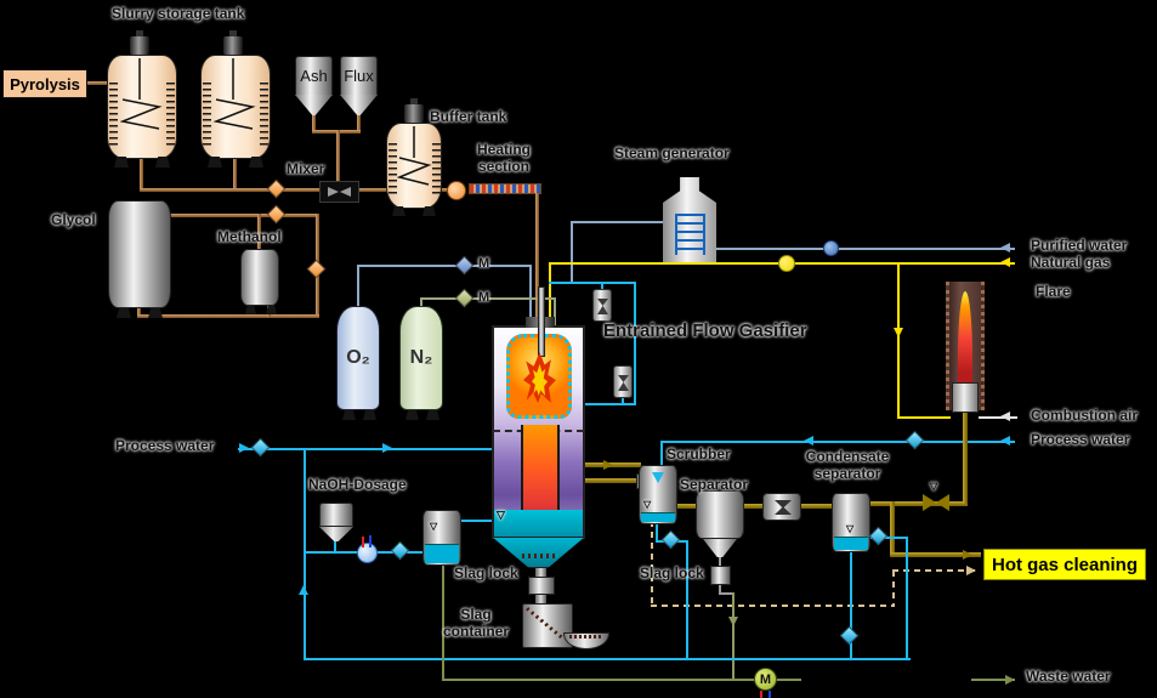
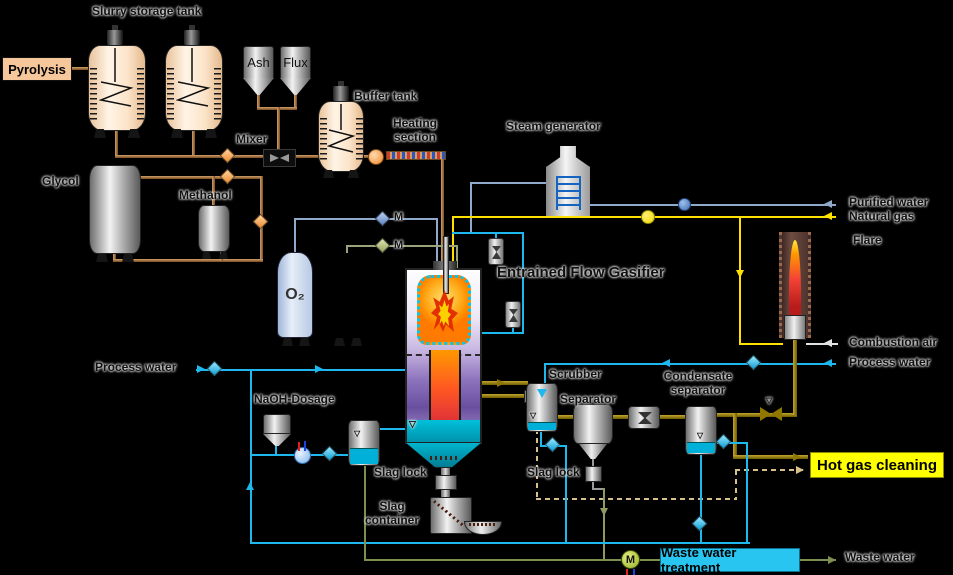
  Pyrolysis
  Ash
  Flux
  O₂
- N₂
  ▽
  ▽
  ▽
  ▽
  ▽
  M
  Hot gas cleaning
+ Waste water treatment
  Slurry storage tank
  Mixer
  Buffer tank
  Heating section
  Steam generator
  Glycol
  Methanol
  Entrained Flow Gasifier
  Process water
  NaOH-Dosage
  Scrubber
  Separator
  Condensate separator
  Slag lock
  Slag lock
  Slag container
  Flare
  Purified water
  Natural gas
  Combustion air
  Process water
  Waste water
  M
  M
